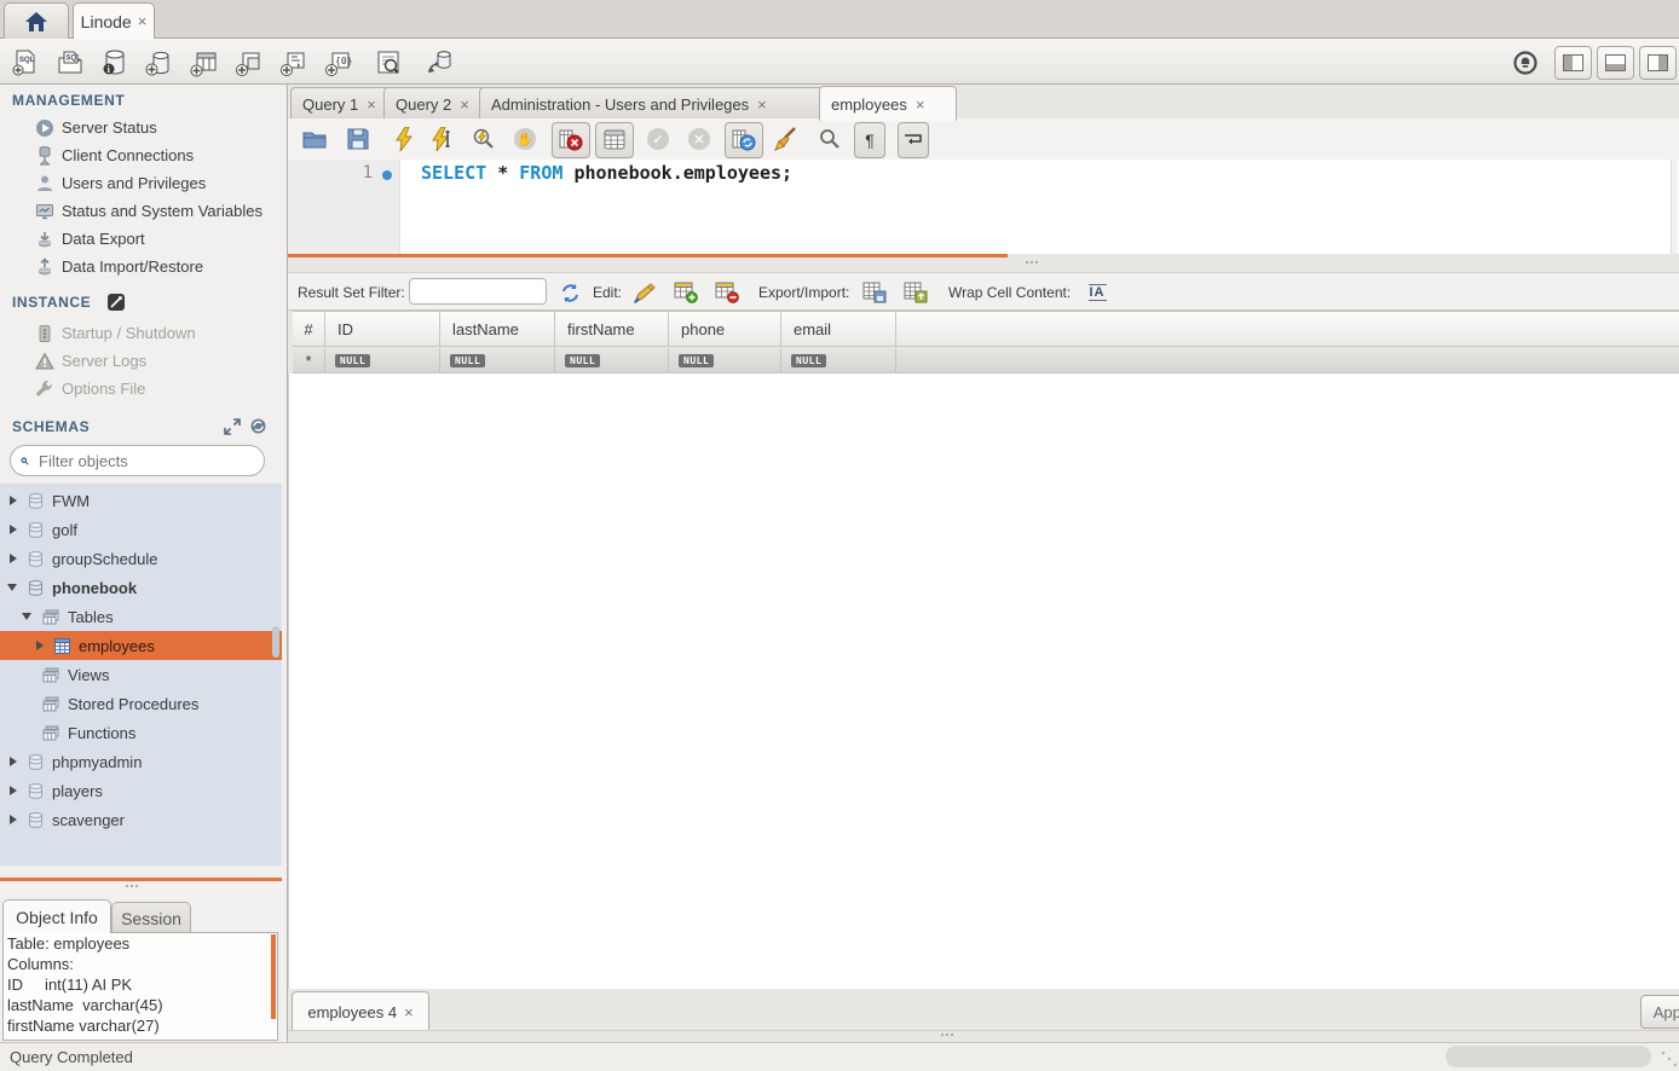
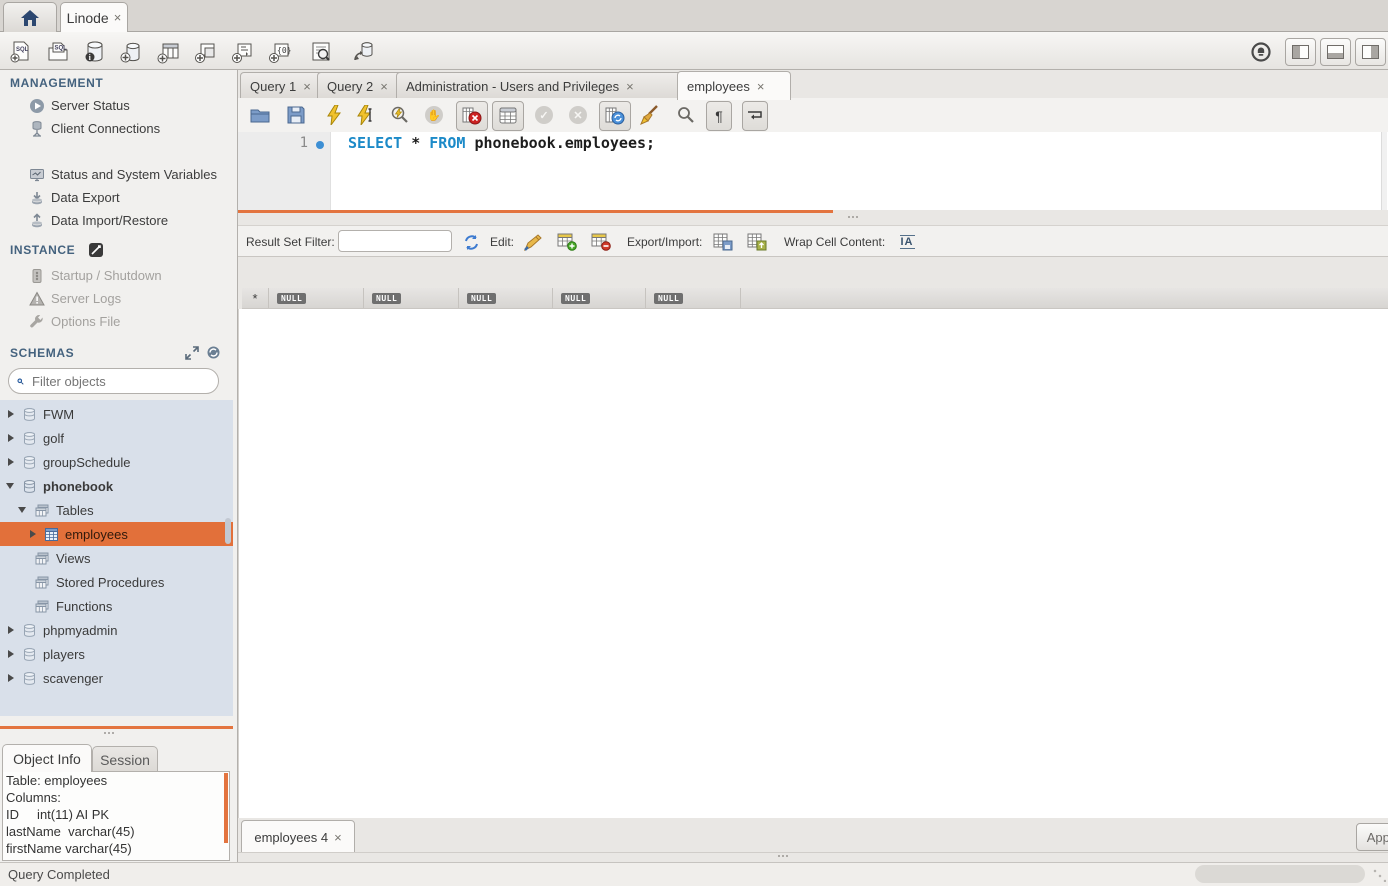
  Linode
  ×
  i
  {0}
  MANAGEMENT
  Server Status
  Client Connections
- Users and Privileges
  Status and System Variables
  Data Export
  Data Import/Restore
  INSTANCE
  Startup / Shutdown
  Server Logs
  Options File
  SCHEMAS
  Filter objects
  FWM
  golf
  groupSchedule
  phonebook
  Tables
  employees
  Views
  Stored Procedures
  Functions
  phpmyadmin
  players
  scavenger
  Object Info
  Session
  Table: employees
  Columns:
  ID int(11) AI PK
  lastName varchar(45)
- firstName varchar(27)
+ firstName varchar(45)
  Query 1
  ×
  Query 2
  ×
  Administration - Users and Privileges
  ×
  employees
  ×
  ✋
  ✓
  ✕
  ¶
  1
  SELECT * FROM phonebook.employees;
  Result Set Filter:
  Edit:
  Export/Import:
  Wrap Cell Content:
  IA
- #
- ID
- lastName
- firstName
- phone
- email
  *
  NULL
  NULL
  NULL
  NULL
  NULL
  employees 4
  ×
  Query Completed
